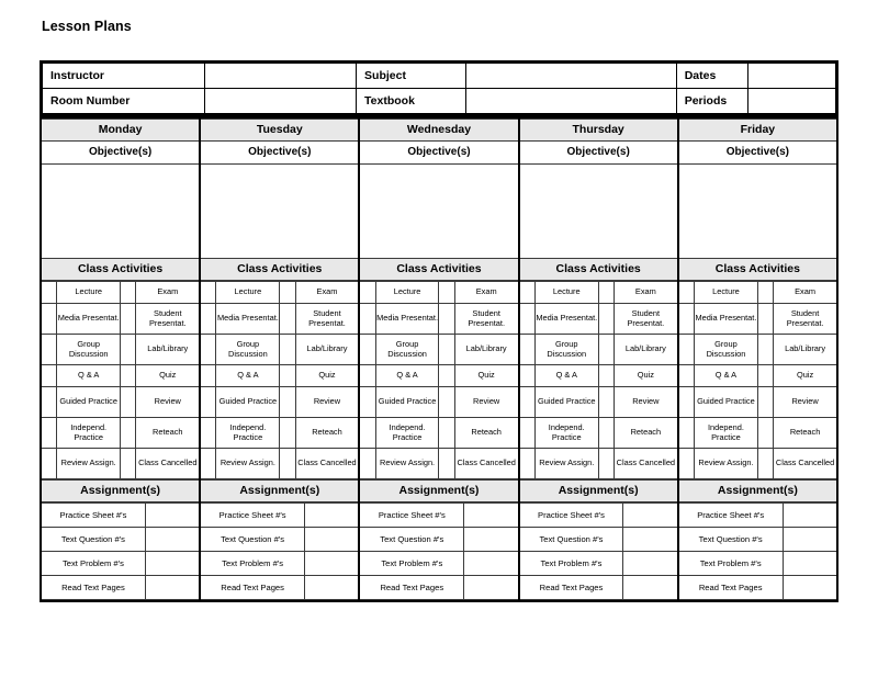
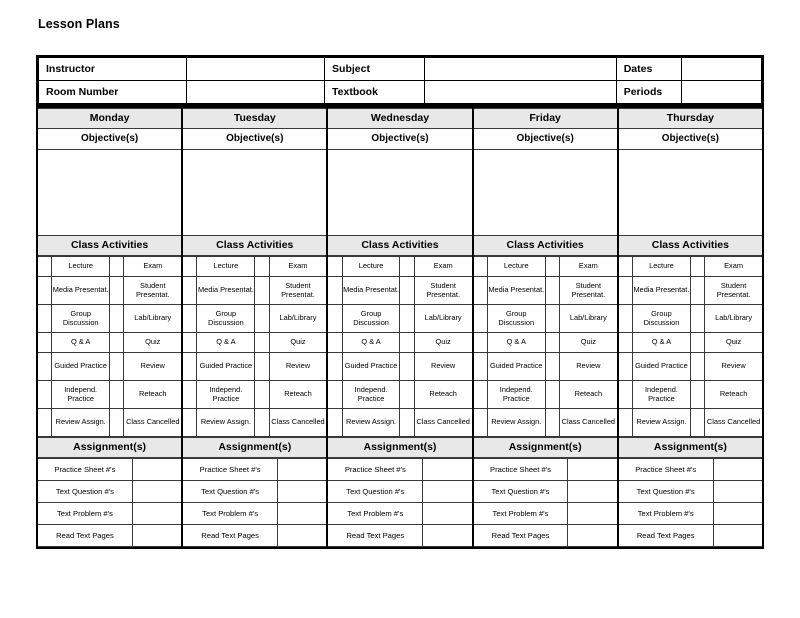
  Lesson Plans
  Instructor		Subject		Dates
  Room Number		Textbook		Periods
  Monday
  Objective(s)
  Class Activities
  	Lecture		Exam
  	Media Presentat.		Student Presentat.
  	Group Discussion		Lab/Library
  	Q & A		Quiz
  	Guided Practice		Review
  	Independ. Practice		Reteach
  	Review Assign.		Class Cancelled
  Assignment(s)
  Practice Sheet #'s
  Text Question #'s
  Text Problem #'s
  Read Text Pages
  Tuesday
  Objective(s)
  Class Activities
  	Lecture		Exam
  	Media Presentat.		Student Presentat.
  	Group Discussion		Lab/Library
  	Q & A		Quiz
  	Guided Practice		Review
  	Independ. Practice		Reteach
  	Review Assign.		Class Cancelled
  Assignment(s)
  Practice Sheet #'s
  Text Question #'s
  Text Problem #'s
  Read Text Pages
  Wednesday
  Objective(s)
  Class Activities
  	Lecture		Exam
  	Media Presentat.		Student Presentat.
  	Group Discussion		Lab/Library
  	Q & A		Quiz
  	Guided Practice		Review
  	Independ. Practice		Reteach
  	Review Assign.		Class Cancelled
  Assignment(s)
  Practice Sheet #'s
  Text Question #'s
  Text Problem #'s
  Read Text Pages
- Thursday
+ Friday
  Objective(s)
  Class Activities
  	Lecture		Exam
  	Media Presentat.		Student Presentat.
  	Group Discussion		Lab/Library
  	Q & A		Quiz
  	Guided Practice		Review
  	Independ. Practice		Reteach
  	Review Assign.		Class Cancelled
  Assignment(s)
  Practice Sheet #'s
  Text Question #'s
  Text Problem #'s
  Read Text Pages
- Friday
+ Thursday
  Objective(s)
  Class Activities
  	Lecture		Exam
  	Media Presentat.		Student Presentat.
  	Group Discussion		Lab/Library
  	Q & A		Quiz
  	Guided Practice		Review
  	Independ. Practice		Reteach
  	Review Assign.		Class Cancelled
  Assignment(s)
  Practice Sheet #'s
  Text Question #'s
  Text Problem #'s
  Read Text Pages
